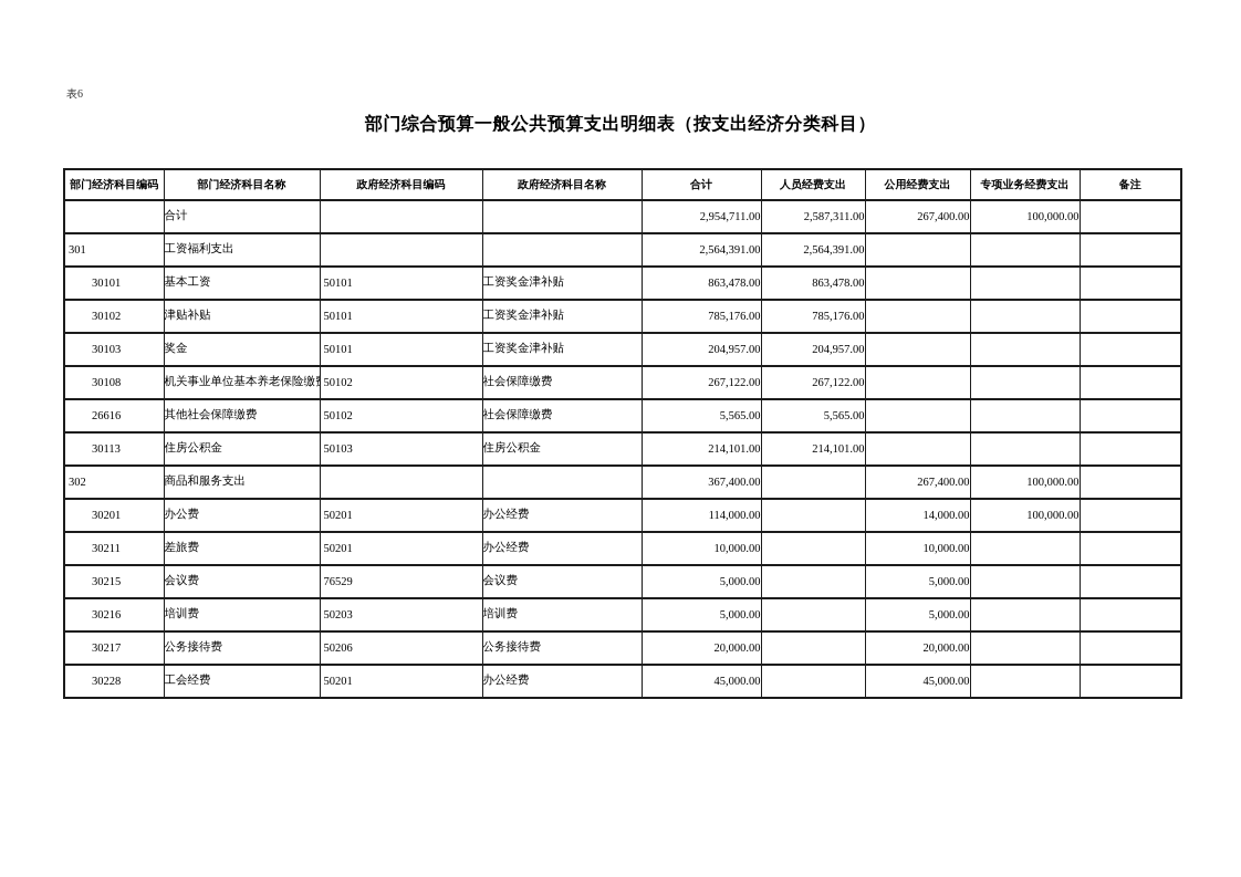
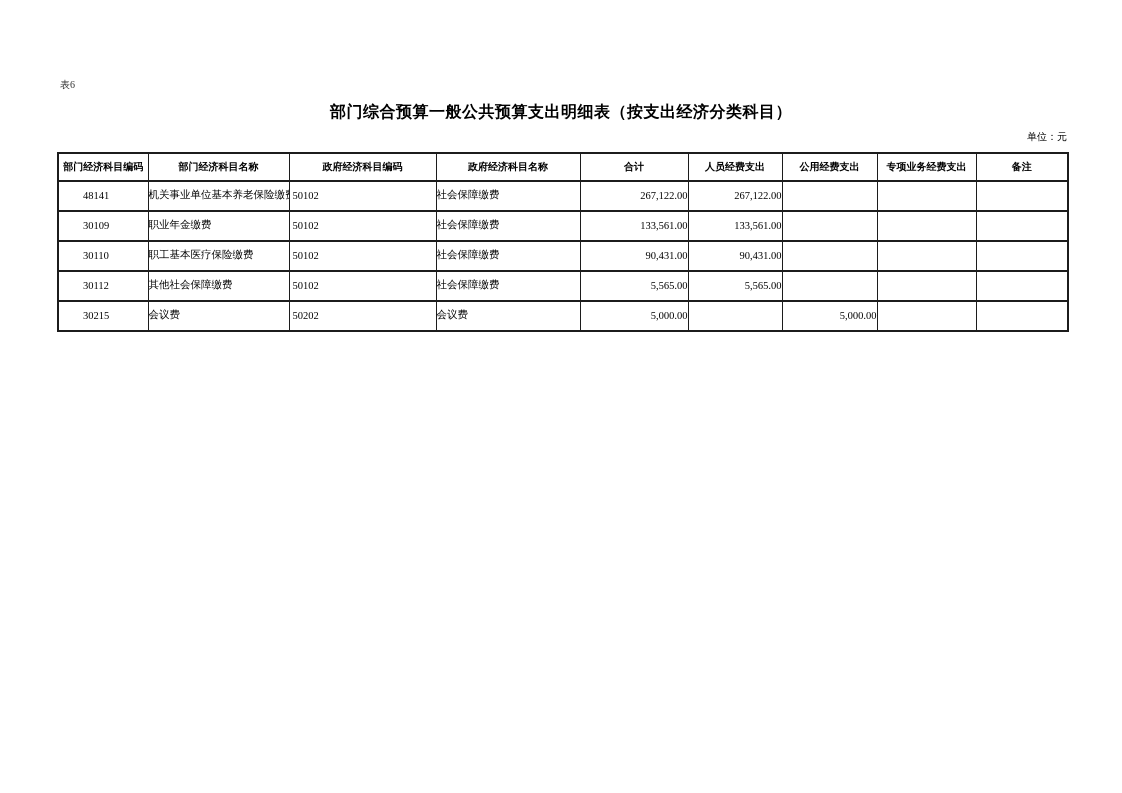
  表6
  部门综合预算一般公共预算支出明细表（按支出经济分类科目）
+ 单位：元
  部门经济科目编码	部门经济科目名称	政府经济科目编码	政府经济科目名称	合计	人员经费支出	公用经费支出	专项业务经费支出	备注
- 	合计			2,954,711.00	2,587,311.00	267,400.00	100,000.00
- 301	工资福利支出			2,564,391.00	2,564,391.00
- 30101	基本工资	50101	工资奖金津补贴	863,478.00	863,478.00
- 30102	津贴补贴	50101	工资奖金津补贴	785,176.00	785,176.00
- 30103	奖金	50101	工资奖金津补贴	204,957.00	204,957.00
- 30108	机关事业单位基本养老保险缴	50102	社会保障缴费	267,122.00	267,122.00
+ 48141	机关事业单位基本养老保险缴	50102	社会保障缴费	267,122.00	267,122.00
+ 30109	职业年金缴费	50102	社会保障缴费	133,561.00	133,561.00
+ 30110	职工基本医疗保险缴费	50102	社会保障缴费	90,431.00	90,431.00
- 26616	其他社会保障缴费	50102	社会保障缴费	5,565.00	5,565.00
+ 30112	其他社会保障缴费	50102	社会保障缴费	5,565.00	5,565.00
- 30113	住房公积金	50103	住房公积金	214,101.00	214,101.00
- 302	商品和服务支出			367,400.00		267,400.00	100,000.00
- 30201	办公费	50201	办公经费	114,000.00		14,000.00	100,000.00
- 30211	差旅费	50201	办公经费	10,000.00		10,000.00
- 30215	会议费	76529	会议费	5,000.00		5,000.00
+ 30215	会议费	50202	会议费	5,000.00		5,000.00
- 30216	培训费	50203	培训费	5,000.00		5,000.00
- 30217	公务接待费	50206	公务接待费	20,000.00		20,000.00
- 30228	工会经费	50201	办公经费	45,000.00		45,000.00
